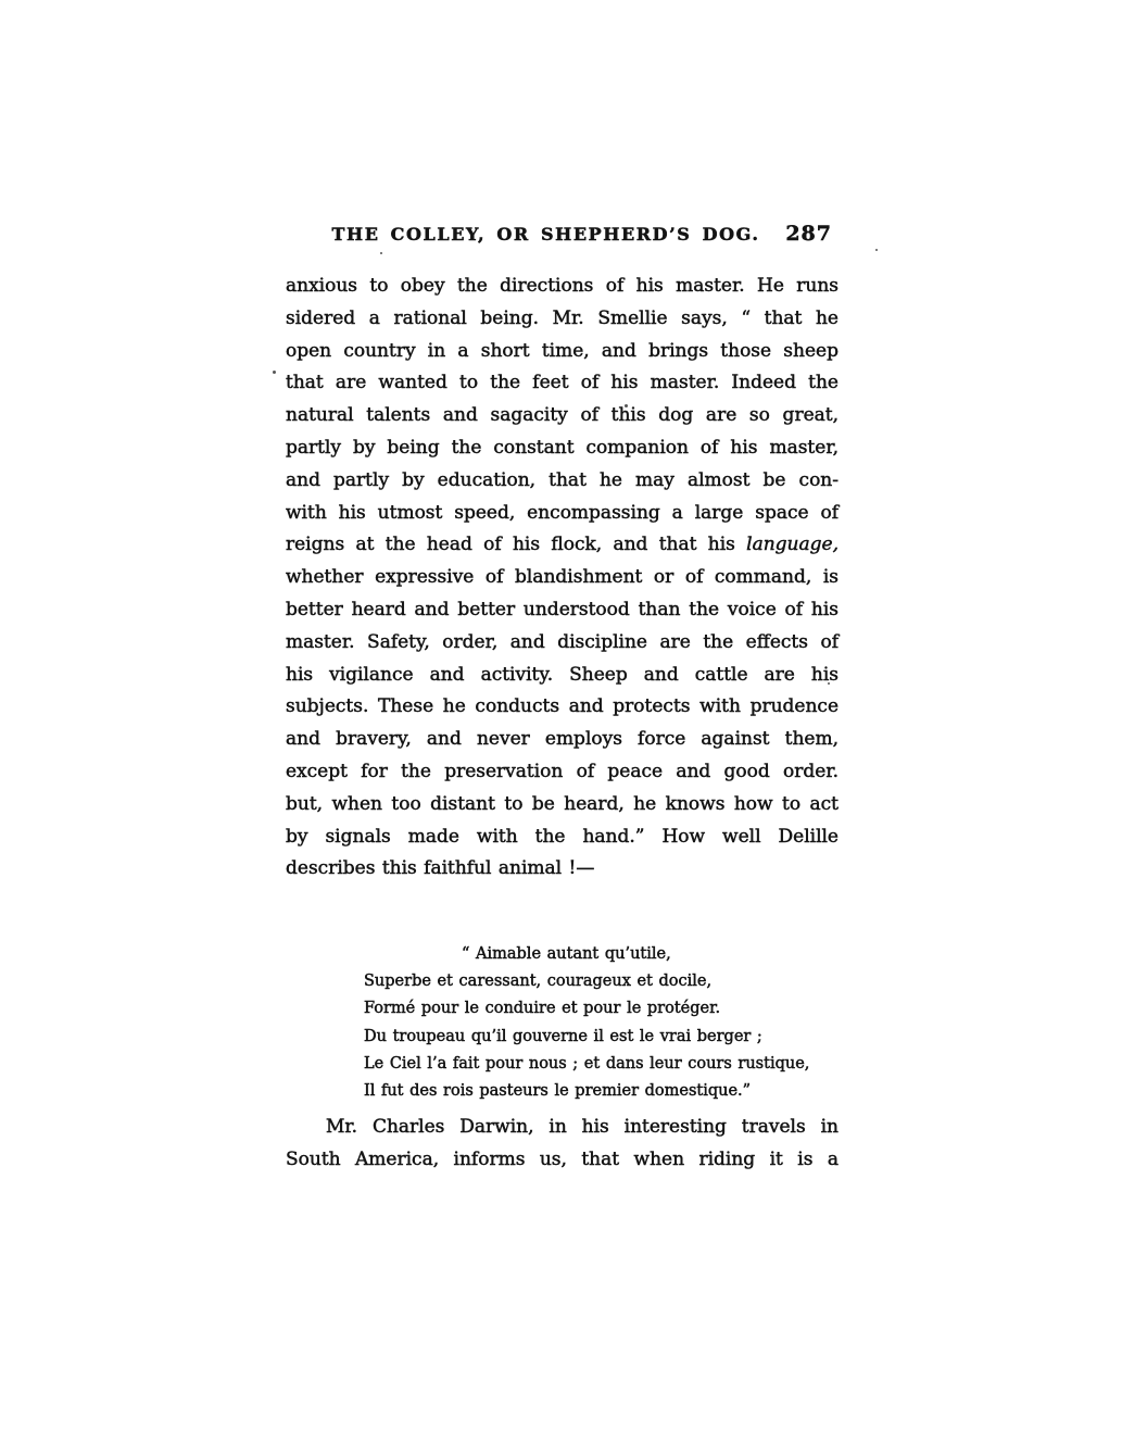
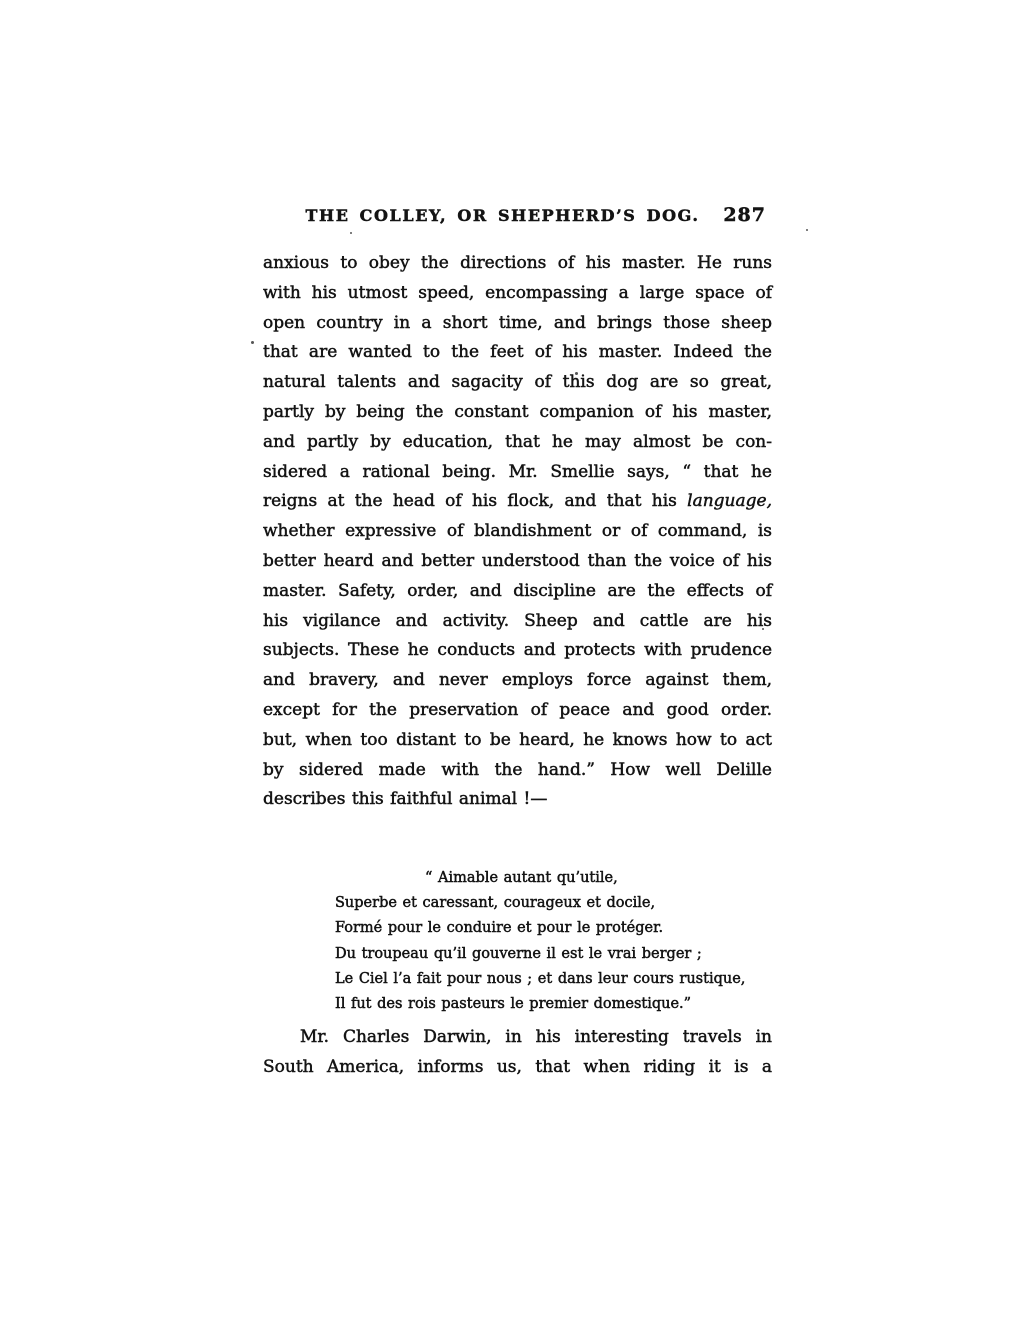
  THE COLLEY, OR SHEPHERD’S DOG.
  287
  anxious to obey the directions of his master. He runs
- sidered a rational being. Mr. Smellie says, “ that he
+ with his utmost speed, encompassing a large space of
  open country in a short time, and brings those sheep
  that are wanted to the feet of his master. Indeed the
  natural talents and sagacity of this dog are so great,
  partly by being the constant companion of his master,
  and partly by education, that he may almost be con-
- with his utmost speed, encompassing a large space of
+ sidered a rational being. Mr. Smellie says, “ that he
  reigns at the head of his flock, and that his language,
  whether expressive of blandishment or of command, is
  better heard and better understood than the voice of his
  master. Safety, order, and discipline are the effects of
  his vigilance and activity. Sheep and cattle are his
  subjects. These he conducts and protects with prudence
  and bravery, and never employs force against them,
  except for the preservation of peace and good order.
  but, when too distant to be heard, he knows how to act
- by signals made with the hand.” How well Delille
+ by sidered made with the hand.” How well Delille
  describes this faithful animal !—
  “ Aimable autant qu’utile,
  Superbe et caressant, courageux et docile,
  Formé pour le conduire et pour le protéger.
  Du troupeau qu’il gouverne il est le vrai berger ;
  Le Ciel l’a fait pour nous ; et dans leur cours rustique,
  Il fut des rois pasteurs le premier domestique.”
  Mr. Charles Darwin, in his interesting travels in
  South America, informs us, that when riding it is a
